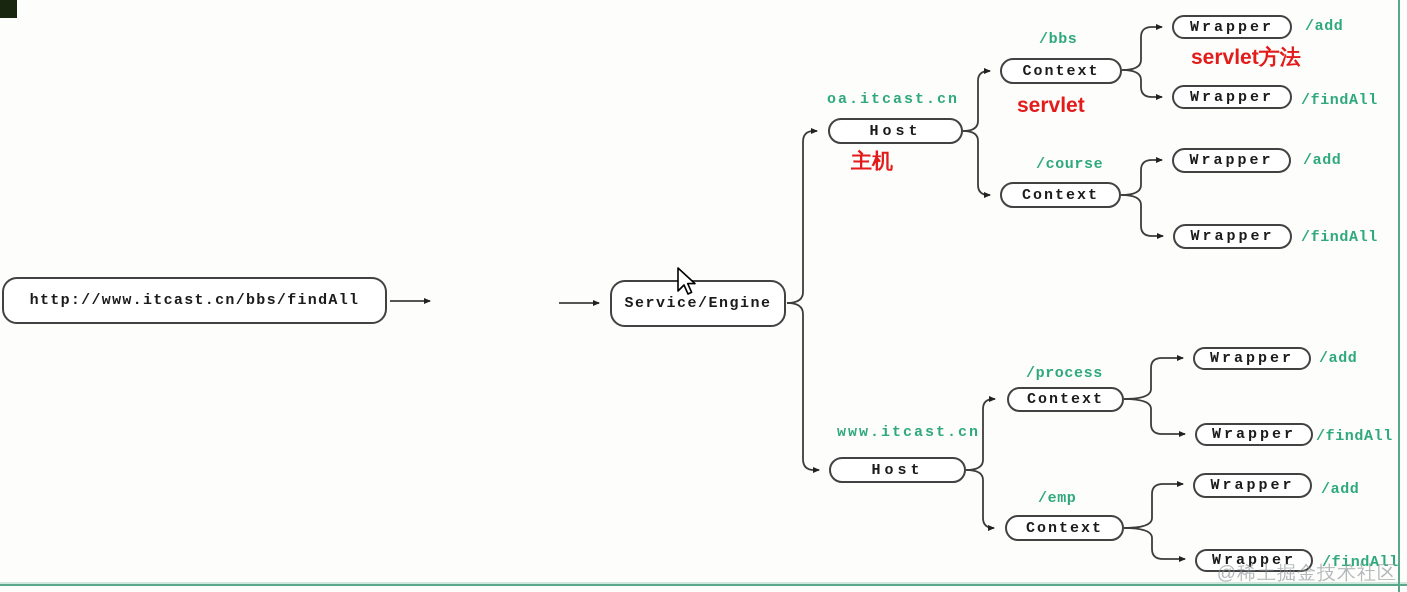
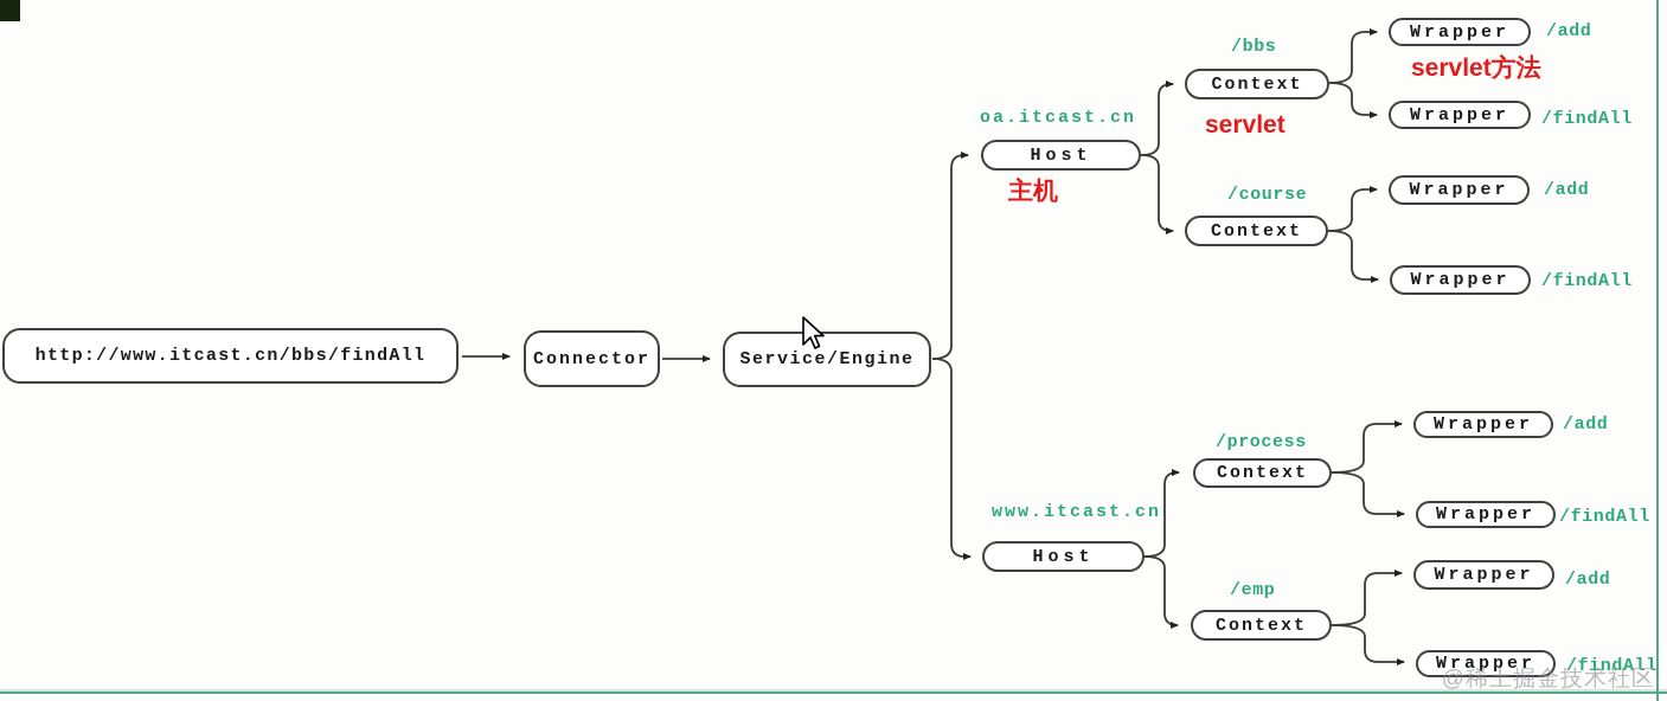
  http://www.itcast.cn/bbs/findAll
+ Connector
  Service/Engine
  oa.itcast.cn
  Host
  主机
  /bbs
  Context
  servlet
  servlet方法
  Wrapper
  /add
  Wrapper
  /findAll
  /course
  Context
  Wrapper
  /add
  Wrapper
  /findAll
  www.itcast.cn
  Host
  /process
  Context
  Wrapper
  /add
  Wrapper
  /findAll
  /emp
  Context
  Wrapper
  /add
  Wrapper
  /findAll
  @稀土掘金技术社区
